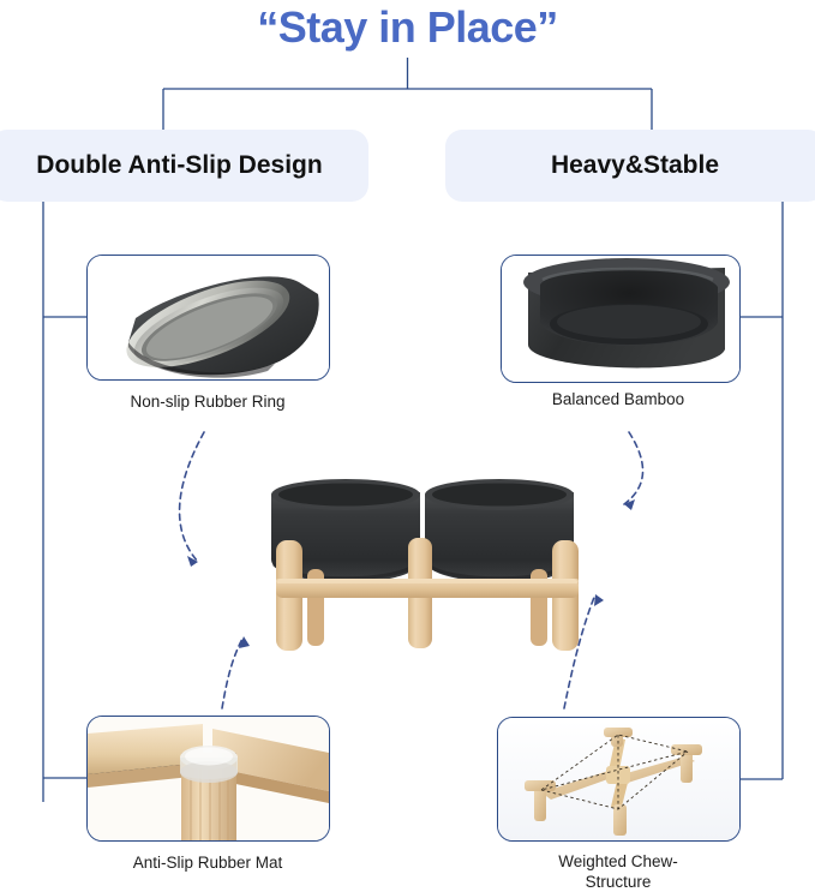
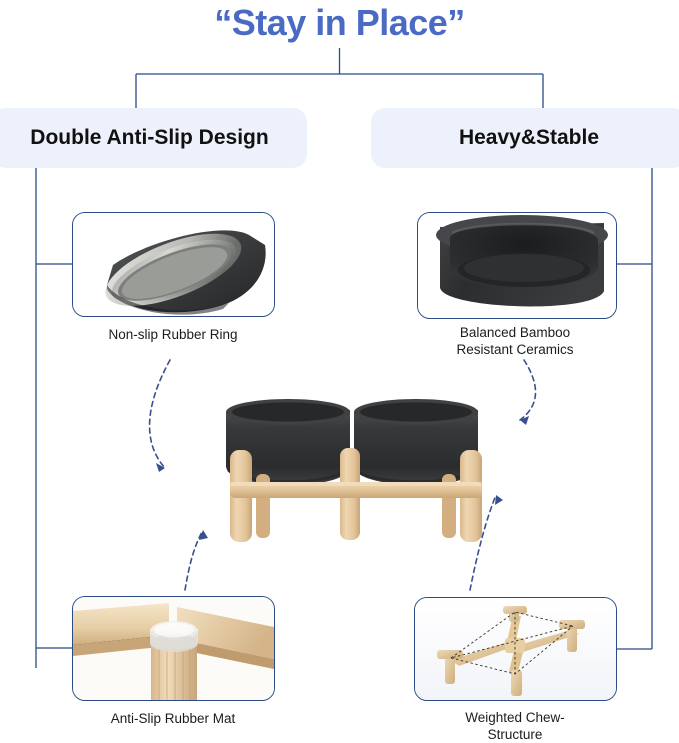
  “Stay in Place”
  Double Anti-Slip Design
  Heavy&Stable
  Non-slip Rubber Ring
  Balanced Bamboo
+ Resistant Ceramics
  Anti-Slip Rubber Mat
  Weighted Chew-
  Structure
